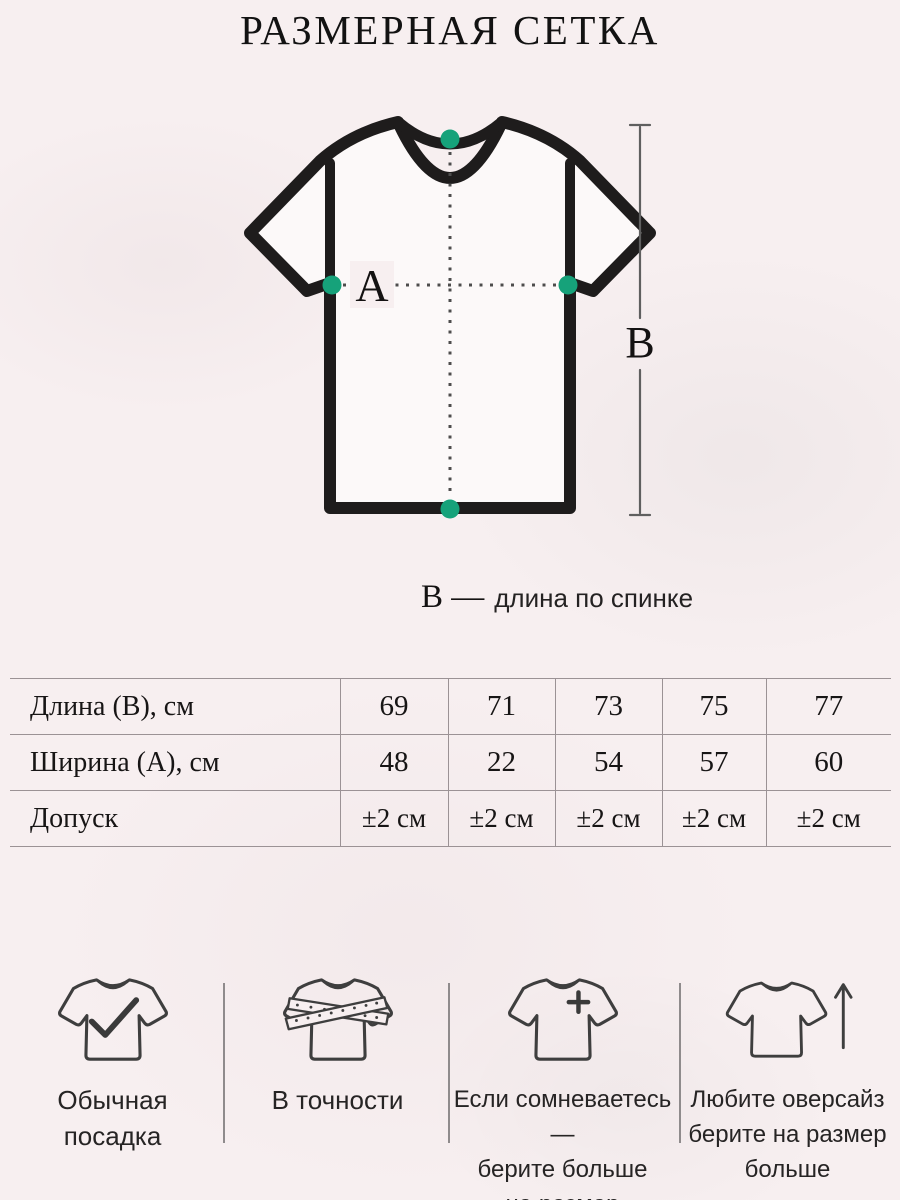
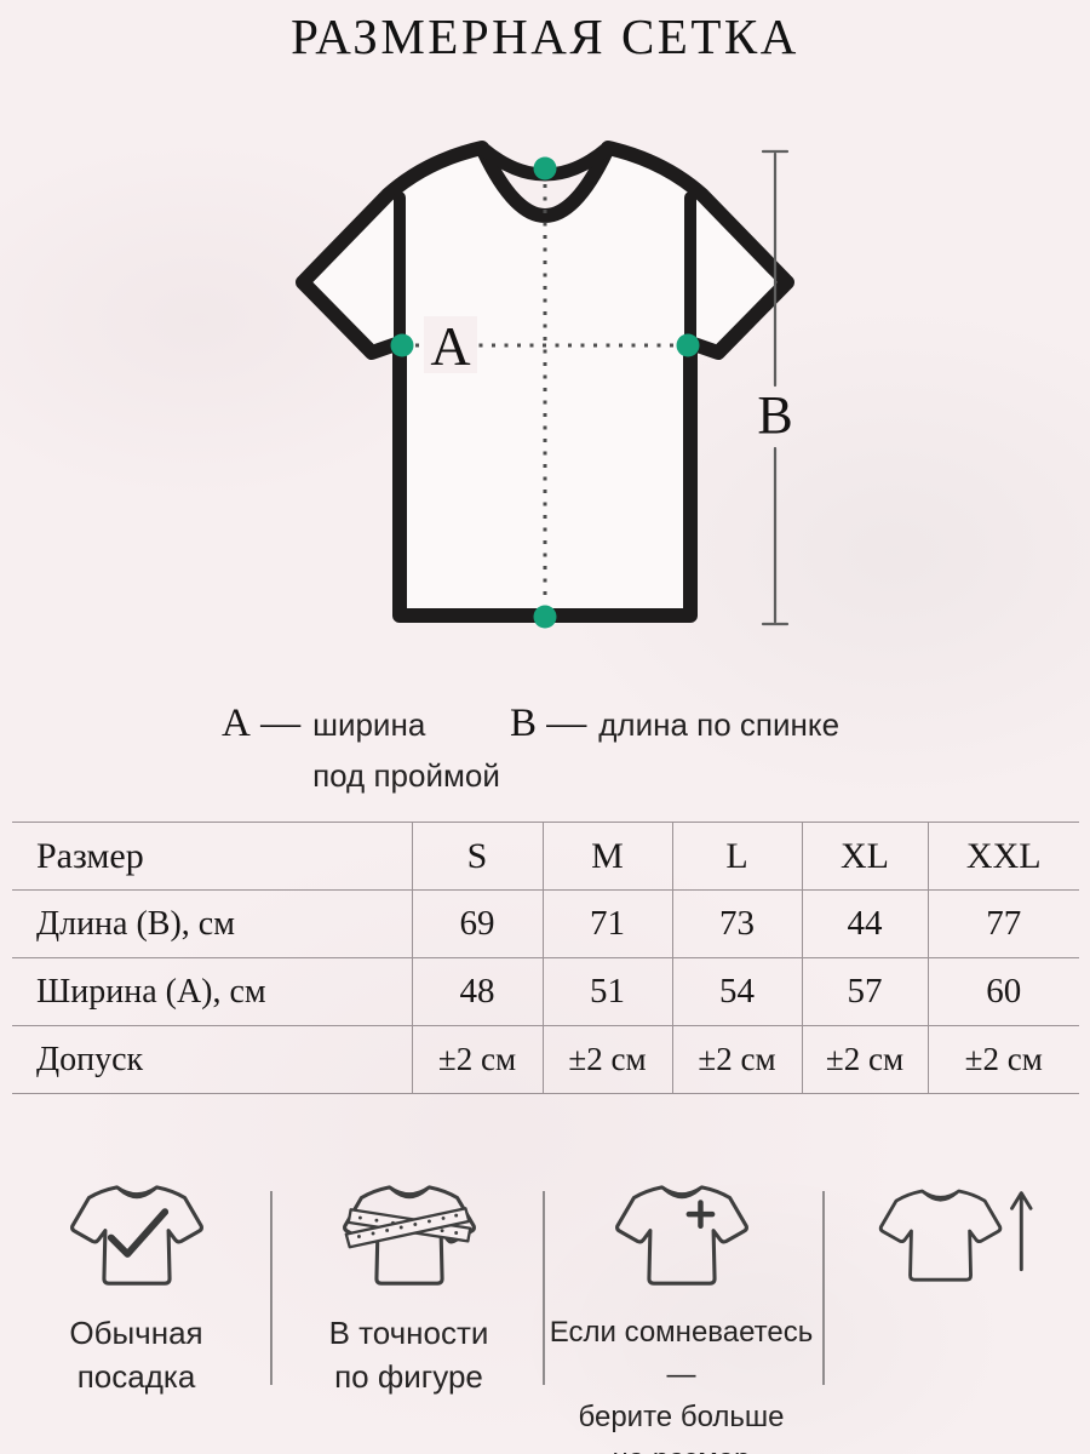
  РАЗМЕРНАЯ СЕТКА
  А
  В
+ А —
+ ширина
+ под проймой
  В —
  длина по спинке
+ Размер	S	M	L	XL	XXL
- Длина (В), см	69	71	73	75	77
+ Длина (В), см	69	71	73	44	77
- Ширина (А), см	48	22	54	57	60
+ Ширина (А), см	48	51	54	57	60
  Допуск	±2 см	±2 см	±2 см	±2 см	±2 см
  Обычная
  посадка
  В точности
+ по фигуре
  Если сомневаетесь —
  берите больше
- Любите оверсайз
- берите на размер
- больше
